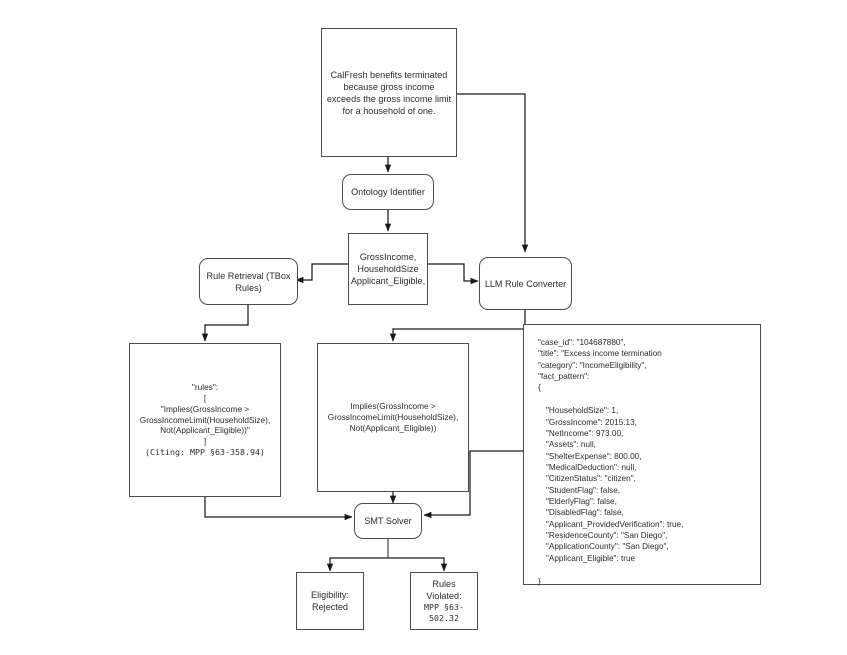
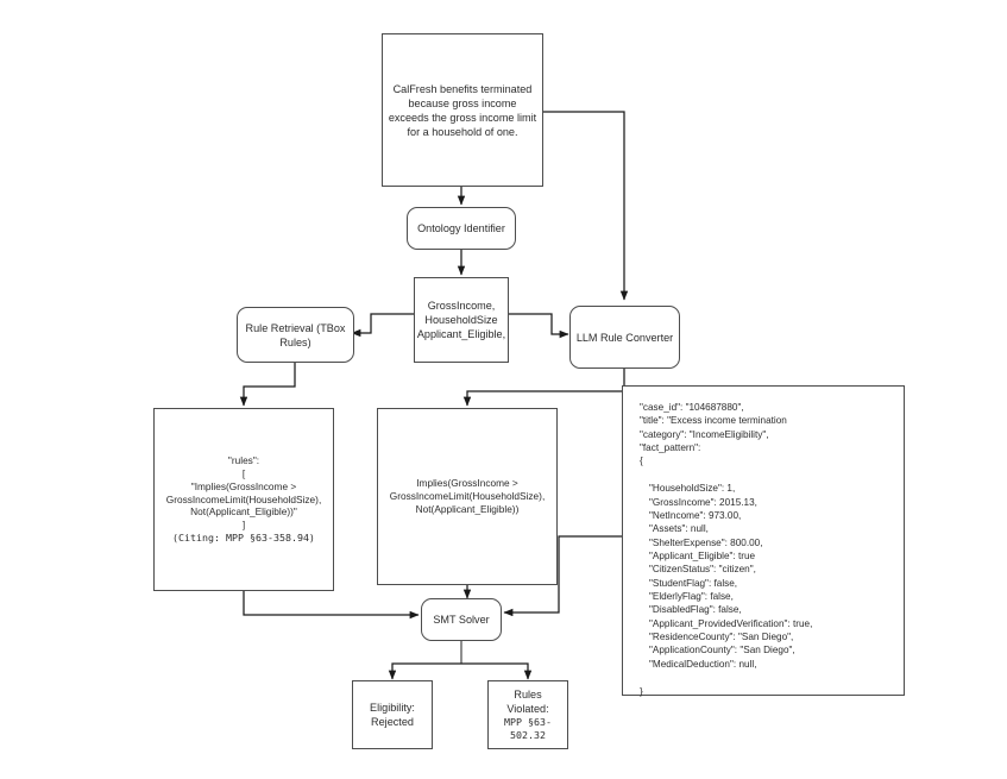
  CalFresh benefits terminated
  because gross income
  exceeds the gross income limit
  for a household of one.
  Ontology Identifier
  GrossIncome,
  HouseholdSize
  Applicant_Eligible,
  Rule Retrieval (TBox
  Rules)
  LLM Rule Converter
  "rules":
  [
  "Implies(GrossIncome >
  GrossIncomeLimit(HouseholdSize),
  Not(Applicant_Eligible))"
  ]
  (Citing: MPP §63-358.94)
  Implies(GrossIncome >
  GrossIncomeLimit(HouseholdSize),
  Not(Applicant_Eligible))
  "case_id": "104687880",
  "title": "Excess income termination
  "category": "IncomeEligibility",
  "fact_pattern":
  {
  "HouseholdSize": 1,
  "GrossIncome": 2015.13,
  "NetIncome": 973.00,
  "Assets": null,
  "ShelterExpense": 800.00,
- "MedicalDeduction": null,
+ "Applicant_Eligible": true
  "CitizenStatus": "citizen",
  "StudentFlag": false,
  "ElderlyFlag": false,
  "DisabledFlag": false,
  "Applicant_ProvidedVerification": true,
  "ResidenceCounty": "San Diego",
  "ApplicationCounty": "San Diego",
- "Applicant_Eligible": true
+ "MedicalDeduction": null,
  }
  SMT Solver
  Eligibility:
  Rejected
  Rules
  Violated:
  MPP §63-
  502.32
